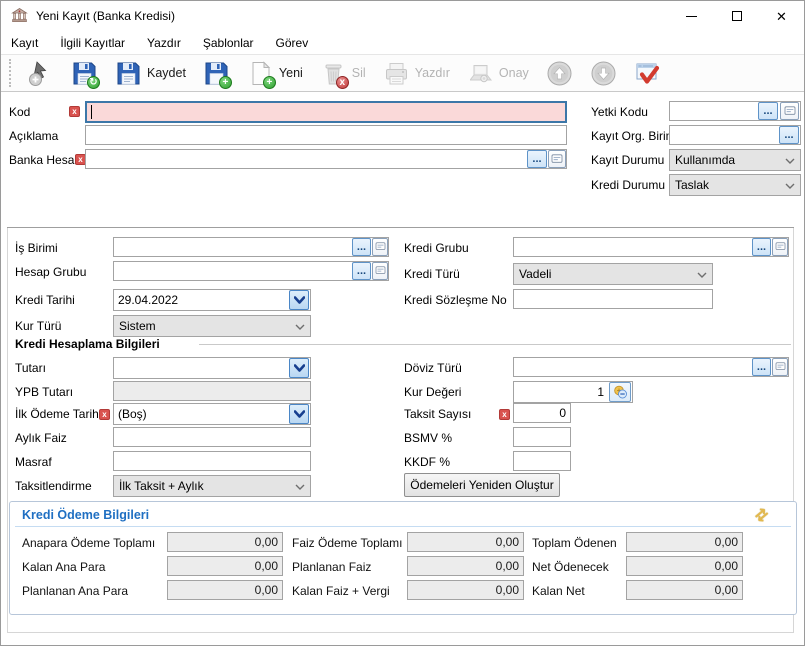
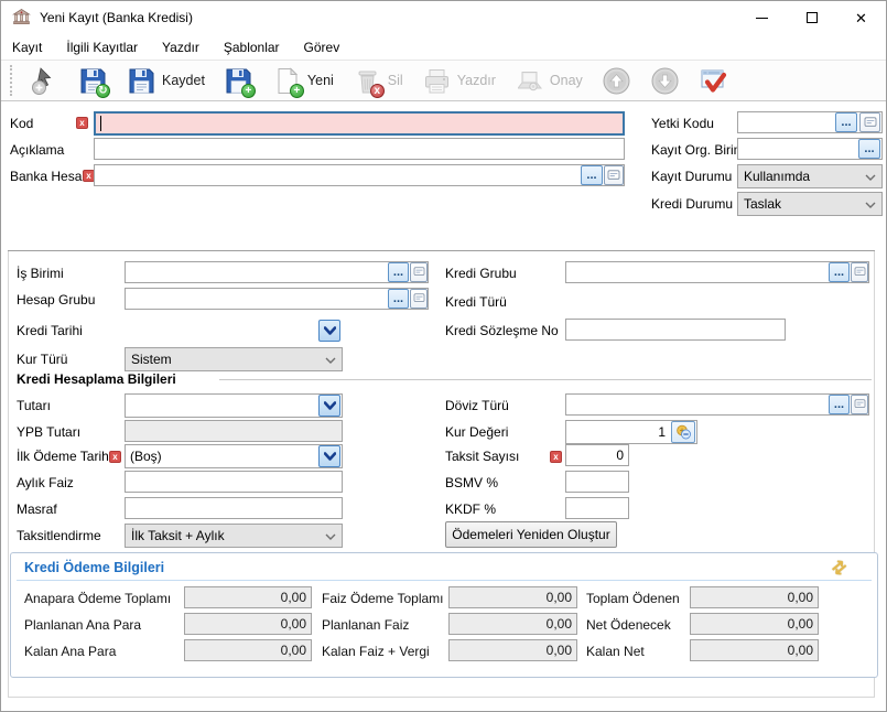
  Yeni Kayıt (Banka Kredisi)
  ✕
  Kayıt
  İlgili Kayıtlar
  Yazdır
  Şablonlar
  Görev
  ↻
  Kaydet
  +
  +
  Yeni
  x
  Sil
  Yazdır
  Onay
  Kod
  x
  Açıklama
  Banka Hesa
  x
  ...
  Yetki Kodu
  ...
  Kayıt Org. Biri
  ...
  Kayıt Durumu
  Kullanımda
  Kredi Durumu
  Taslak
  İş Birimi
  ...
  Hesap Grubu
  ...
  Kredi Tarihi
- 29.04.2022
  Kur Türü
  Sistem
  Kredi Grubu
  ...
  Kredi Türü
- Vadeli
  Kredi Sözleşme No
  Kredi Hesaplama Bilgileri
  Tutarı
  YPB Tutarı
  İlk Ödeme Tarih
  x
  (Boş)
  Aylık Faiz
  Masraf
  Taksitlendirme
  İlk Taksit + Aylık
  Döviz Türü
  ...
  Kur Değeri
  1
  Taksit Sayısı
  x
  0
  BSMV %
  KKDF %
  Ödemeleri Yeniden Oluştur
  Kredi Ödeme Bilgileri
  Anapara Ödeme Toplamı
  0,00
  Faiz Ödeme Toplamı
  0,00
  Toplam Ödenen
  0,00
- Kalan Ana Para
+ Planlanan Ana Para
  0,00
  Planlanan Faiz
  0,00
  Net Ödenecek
  0,00
- Planlanan Ana Para
+ Kalan Ana Para
  0,00
  Kalan Faiz + Vergi
  0,00
  Kalan Net
  0,00
